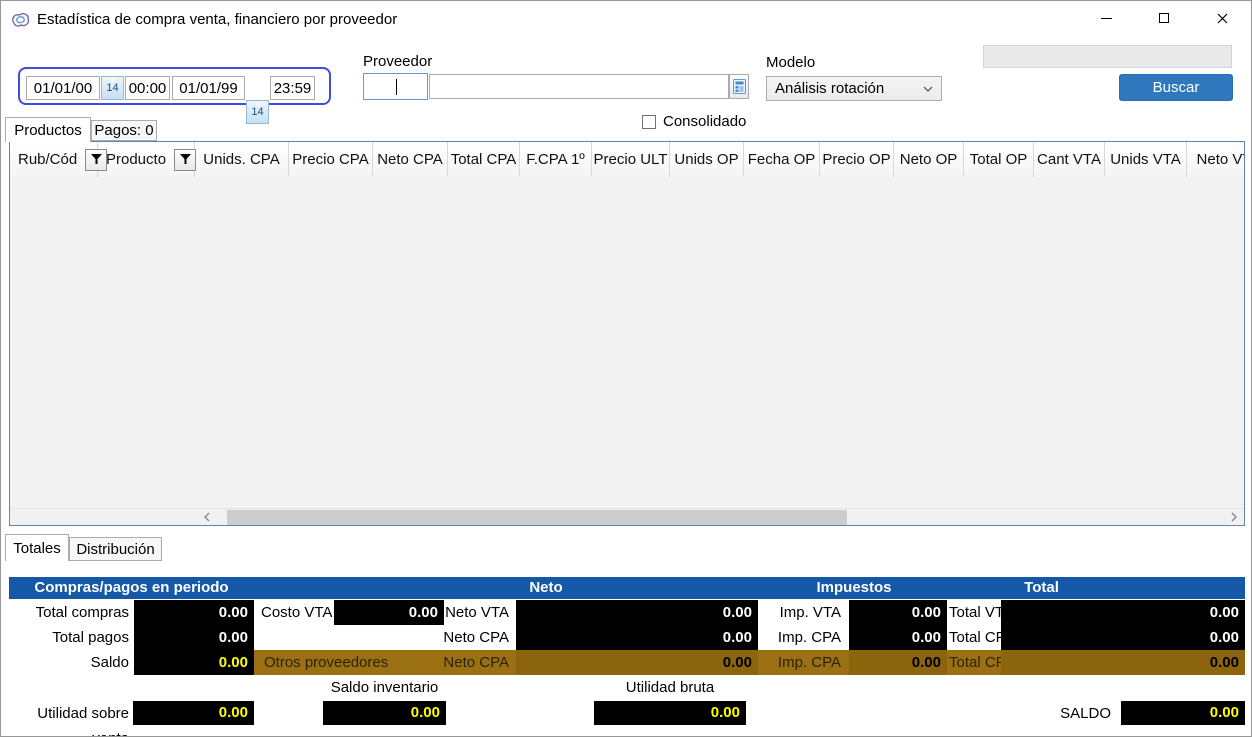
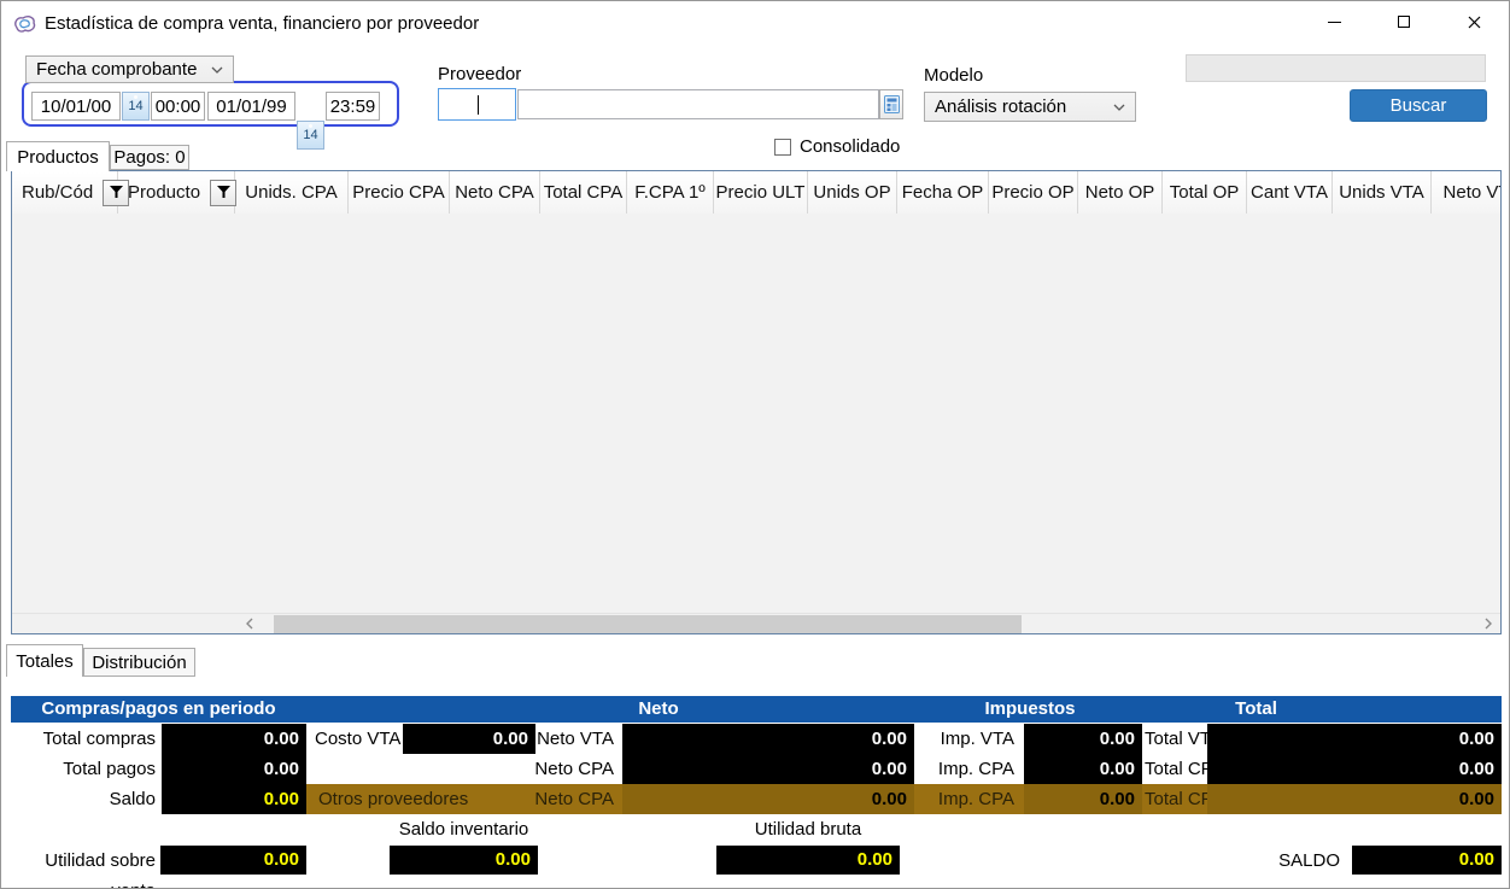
  Estadística de compra venta, financiero por proveedor
+ Fecha comprobante
- 01/01/00
+ 10/01/00
  14
  00:00
  01/01/99
  14
  23:59
  Proveedor
  Modelo
  Análisis rotación
  Buscar
  Consolidado
  Productos
  Pagos: 0
  Rub/Cód
  Producto
  Unids. CPA
  Precio CPA
  Neto CPA
  Total CPA
  F.CPA 1º
  Precio ULT
  Unids OP
  Fecha OP
  Precio OP
  Neto OP
  Total OP
  Cant VTA
  Unids VTA
  Neto V
  Totales
  Distribución
  Compras/pagos en periodo
  Neto
  Impuestos
  Total
  Total compras
  Total pagos
  Saldo
  0.00
  0.00
  0.00
  Costo VTA
  0.00
  Neto VTA
  Neto CPA
  0.00
  0.00
  Imp. VTA
  Imp. CPA
  0.00
  0.00
  Total VT
  Total C
  0.00
  0.00
  Otros proveedores
  Neto CPA
  0.00
  Imp. CPA
  0.00
  Total C
  0.00
  Saldo inventario
  Utilidad sobre
  0.00
  0.00
  0.00
  SALDO
  0.00
